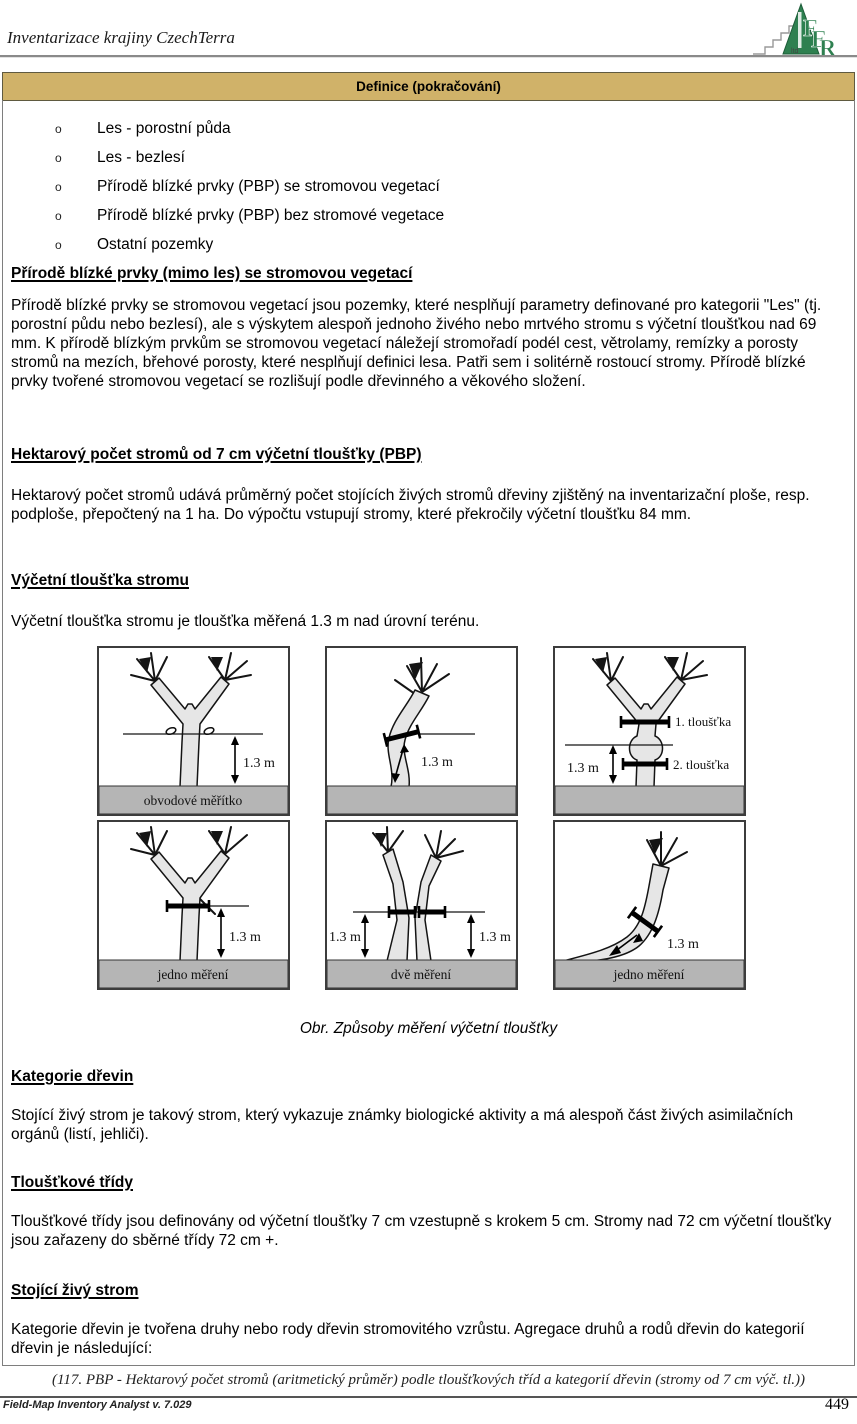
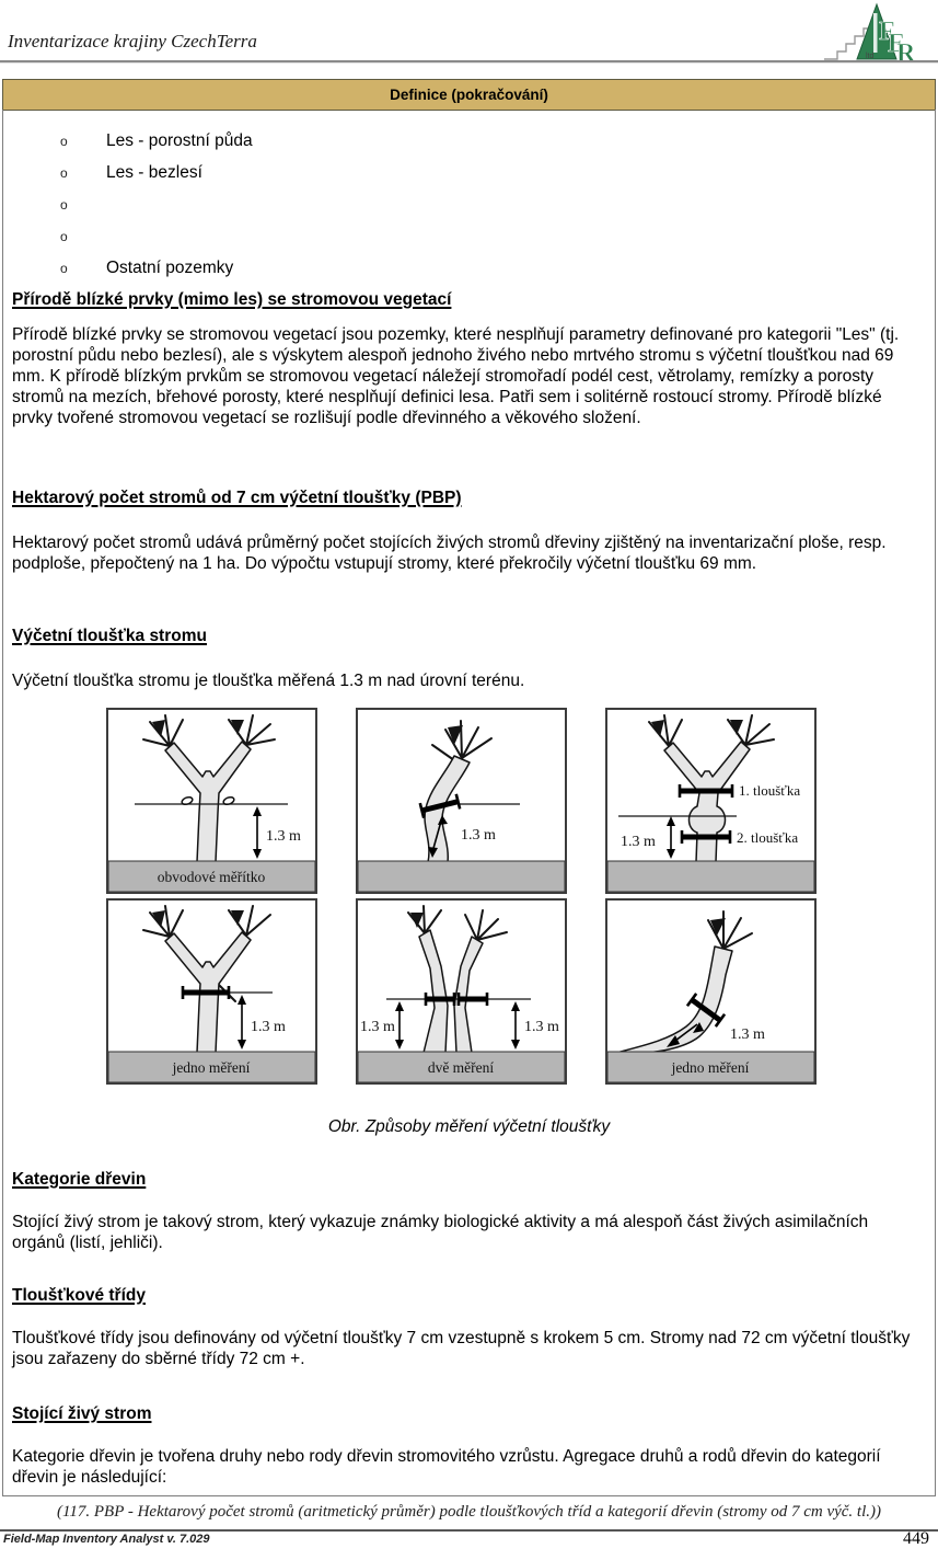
  Inventarizace krajiny CzechTerra
  F
  E
  R
  Definice (pokračování)
  o
  Les - porostní půda
  o
  Les - bezlesí
  o
- Přírodě blízké prvky (PBP) se stromovou vegetací
  o
- Přírodě blízké prvky (PBP) bez stromové vegetace
  o
  Ostatní pozemky
  Přírodě blízké prvky (mimo les) se stromovou vegetací
  Přírodě blízké prvky se stromovou vegetací jsou pozemky, které nesplňují parametry definované pro kategorii "Les" (tj. porostní půdu nebo bezlesí), ale s výskytem alespoň jednoho živého nebo mrtvého stromu s výčetní tloušťkou nad 69 mm. K přírodě blízkým prvkům se stromovou vegetací náležejí stromořadí podél cest, větrolamy, remízky a porosty stromů na mezích, břehové porosty, které nesplňují definici lesa. Patři sem i solitérně rostoucí stromy. Přírodě blízké prvky tvořené stromovou vegetací se rozlišují podle dřevinného a věkového složení.
  Hektarový počet stromů od 7 cm výčetní tloušťky (PBP)
- Hektarový počet stromů udává průměrný počet stojících živých stromů dřeviny zjištěný na inventarizační ploše, resp. podploše, přepočtený na 1 ha. Do výpočtu vstupují stromy, které překročily výčetní tloušťku 84 mm.
+ Hektarový počet stromů udává průměrný počet stojících živých stromů dřeviny zjištěný na inventarizační ploše, resp. podploše, přepočtený na 1 ha. Do výpočtu vstupují stromy, které překročily výčetní tloušťku 69 mm.
  Výčetní tloušťka stromu
  Výčetní tloušťka stromu je tloušťka měřená 1.3 m nad úrovní terénu.
  1.3 m
  obvodové měřítko
  1.3 m
  1.3 m
  1. tloušťka
  2. tloušťka
  1.3 m
  jedno měření
  1.3 m
  1.3 m
  dvě měření
  1.3 m
  jedno měření
  Obr. Způsoby měření výčetní tloušťky
  Kategorie dřevin
  Stojící živý strom je takový strom, který vykazuje známky biologické aktivity a má alespoň část živých asimilačních orgánů (listí, jehliči).
  Tloušťkové třídy
  Tloušťkové třídy jsou definovány od výčetní tloušťky 7 cm vzestupně s krokem 5 cm. Stromy nad 72 cm výčetní tloušťky jsou zařazeny do sběrné třídy 72 cm +.
  Stojící živý strom
  Kategorie dřevin je tvořena druhy nebo rody dřevin stromovitého vzrůstu. Agregace druhů a rodů dřevin do kategorií dřevin je následující:
  (117. PBP - Hektarový počet stromů (aritmetický průměr) podle tloušťkových tříd a kategorií dřevin (stromy od 7 cm výč. tl.))
  Field-Map Inventory Analyst v. 7.029
  449
